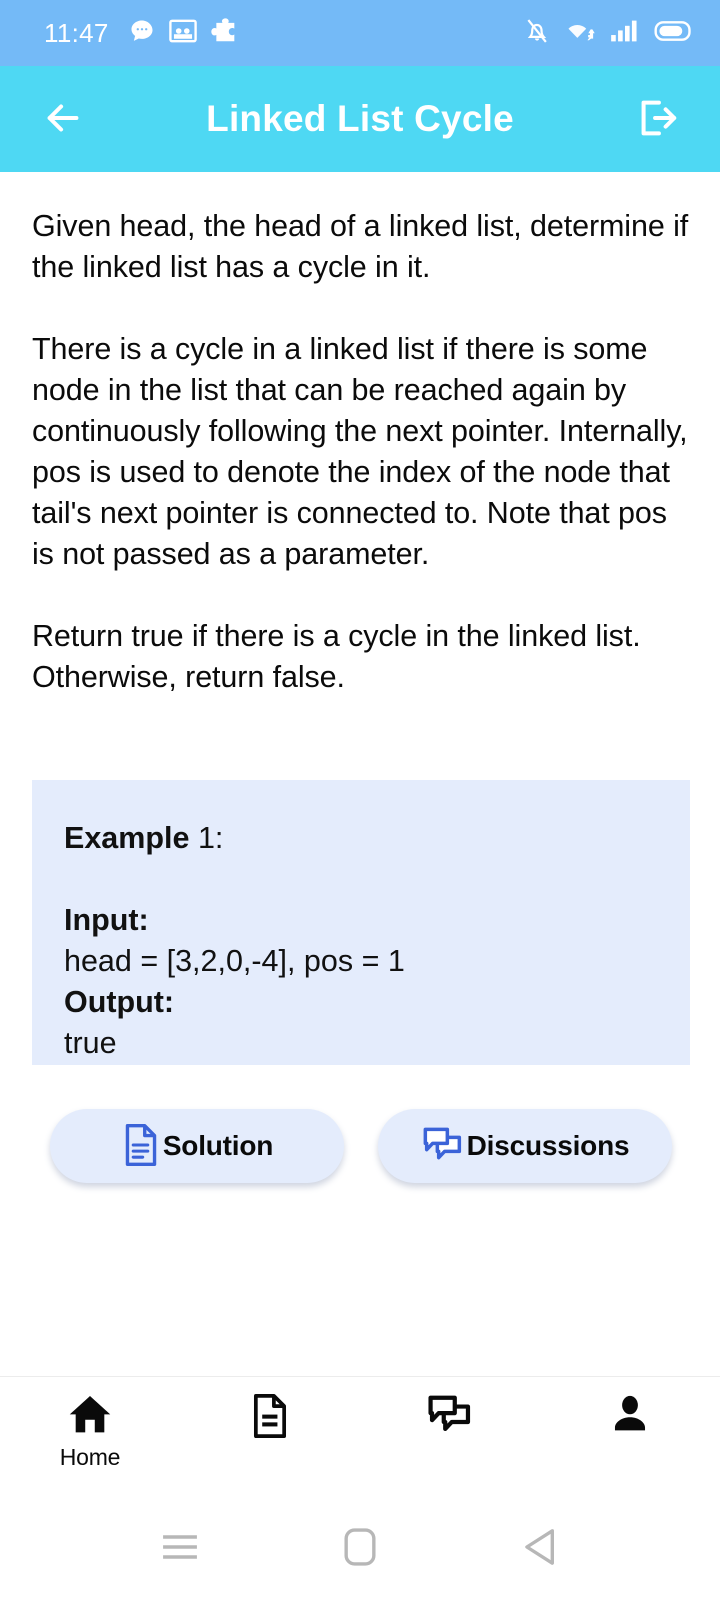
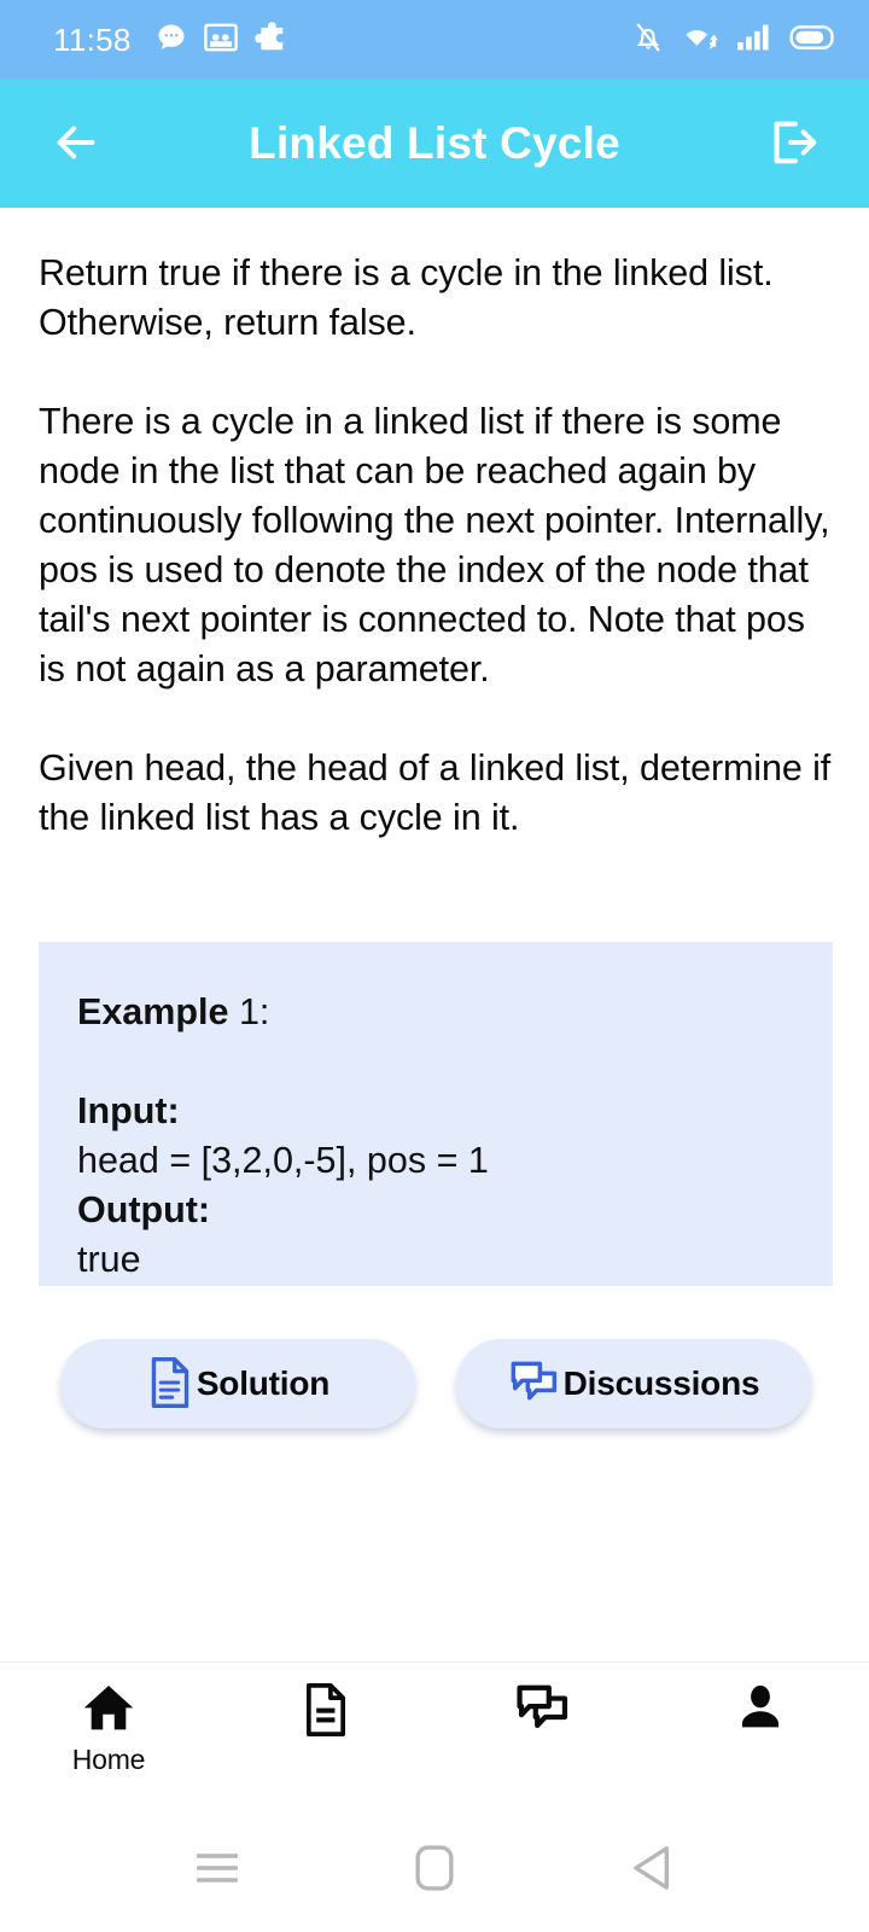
- 11:47
+ 11:58
  Linked List Cycle
- Given head, the head of a linked list, determine if the linked list has a cycle in it.
+ Return true if there is a cycle in the linked list. Otherwise, return false.
- There is a cycle in a linked list if there is some node in the list that can be reached again by continuously following the next pointer. Internally, pos is used to denote the index of the node that tail's next pointer is connected to. Note that pos is not passed as a parameter.
+ There is a cycle in a linked list if there is some node in the list that can be reached again by continuously following the next pointer. Internally, pos is used to denote the index of the node that tail's next pointer is connected to. Note that pos is not again as a parameter.
- Return true if there is a cycle in the linked list. Otherwise, return false.
+ Given head, the head of a linked list, determine if the linked list has a cycle in it.
  Example 1:
  Input:
- head = [3,2,0,-4], pos = 1
+ head = [3,2,0,-5], pos = 1
  Output:
  true
  Solution
  Discussions
  Home
